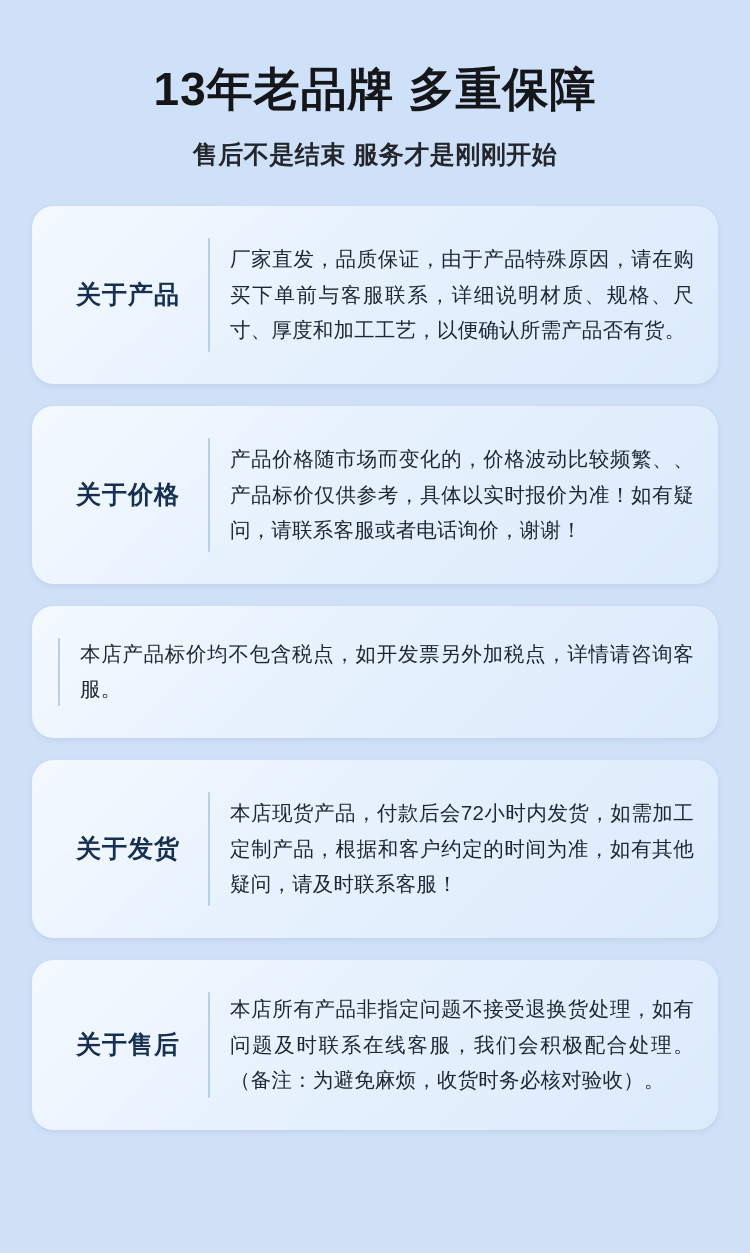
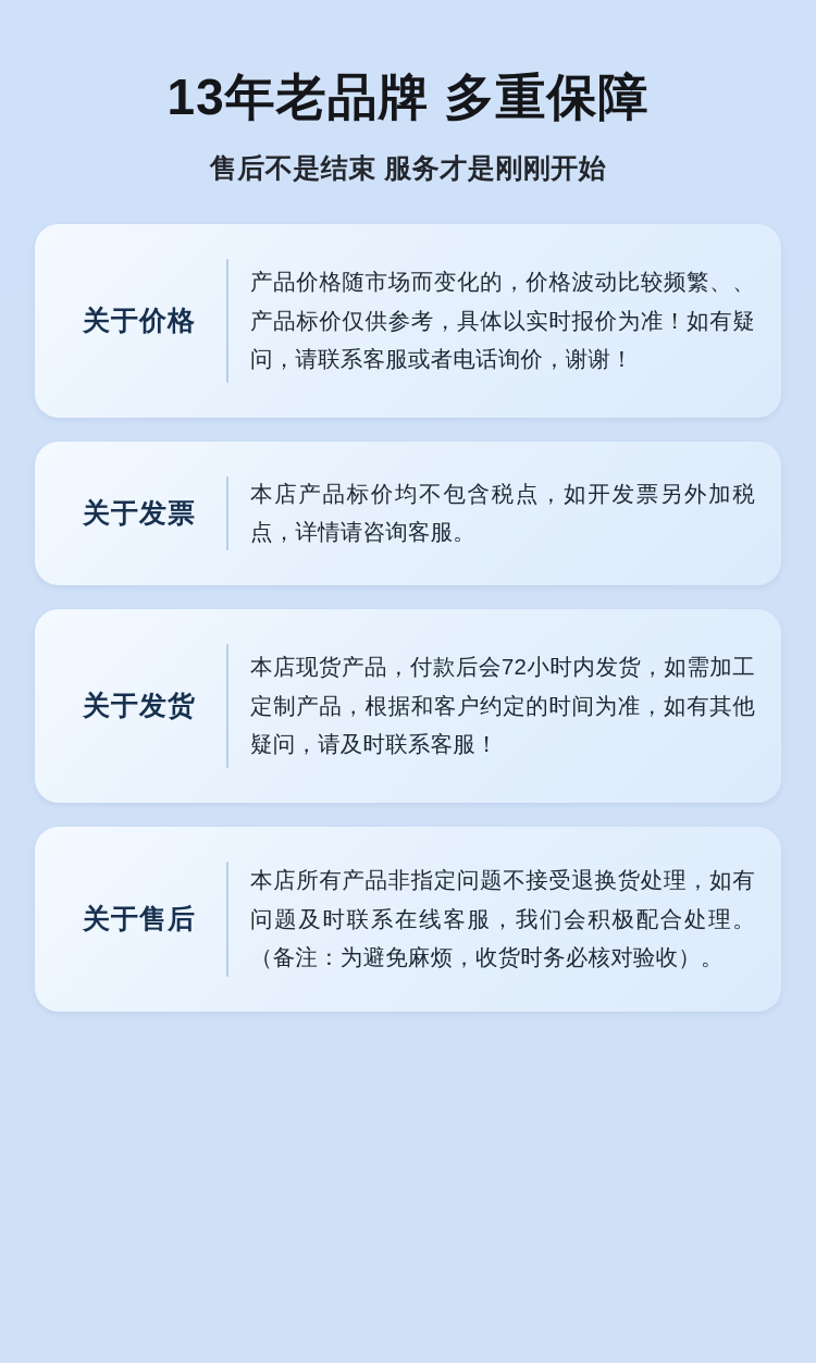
  13年老品牌 多重保障
  售后不是结束 服务才是刚刚开始
- 关于产品
- 厂家直发，品质保证，由于产品特殊原因，请在购买下单前与客服联系，详细说明材质、规格、尺寸、厚度和加工工艺，以便确认所需产品否有货。
  关于价格
  产品价格随市场而变化的，价格波动比较频繁、、产品标价仅供参考，具体以实时报价为准！如有疑问，请联系客服或者电话询价，谢谢！
+ 关于发票
  本店产品标价均不包含税点，如开发票另外加税点，详情请咨询客服。
  关于发货
  本店现货产品，付款后会72小时内发货，如需加工定制产品，根据和客户约定的时间为准，如有其他疑问，请及时联系客服！
  关于售后
  本店所有产品非指定问题不接受退换货处理，如有问题及时联系在线客服，我们会积极配合处理。（备注：为避免麻烦，收货时务必核对验收）。
